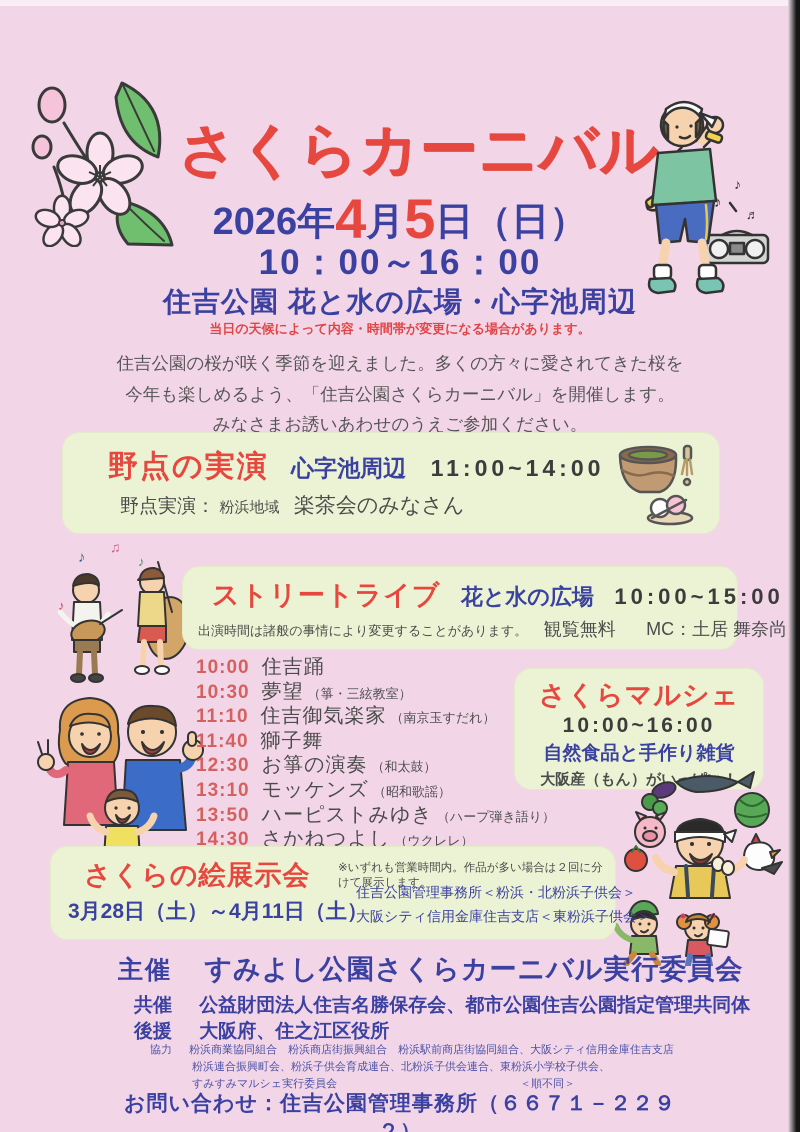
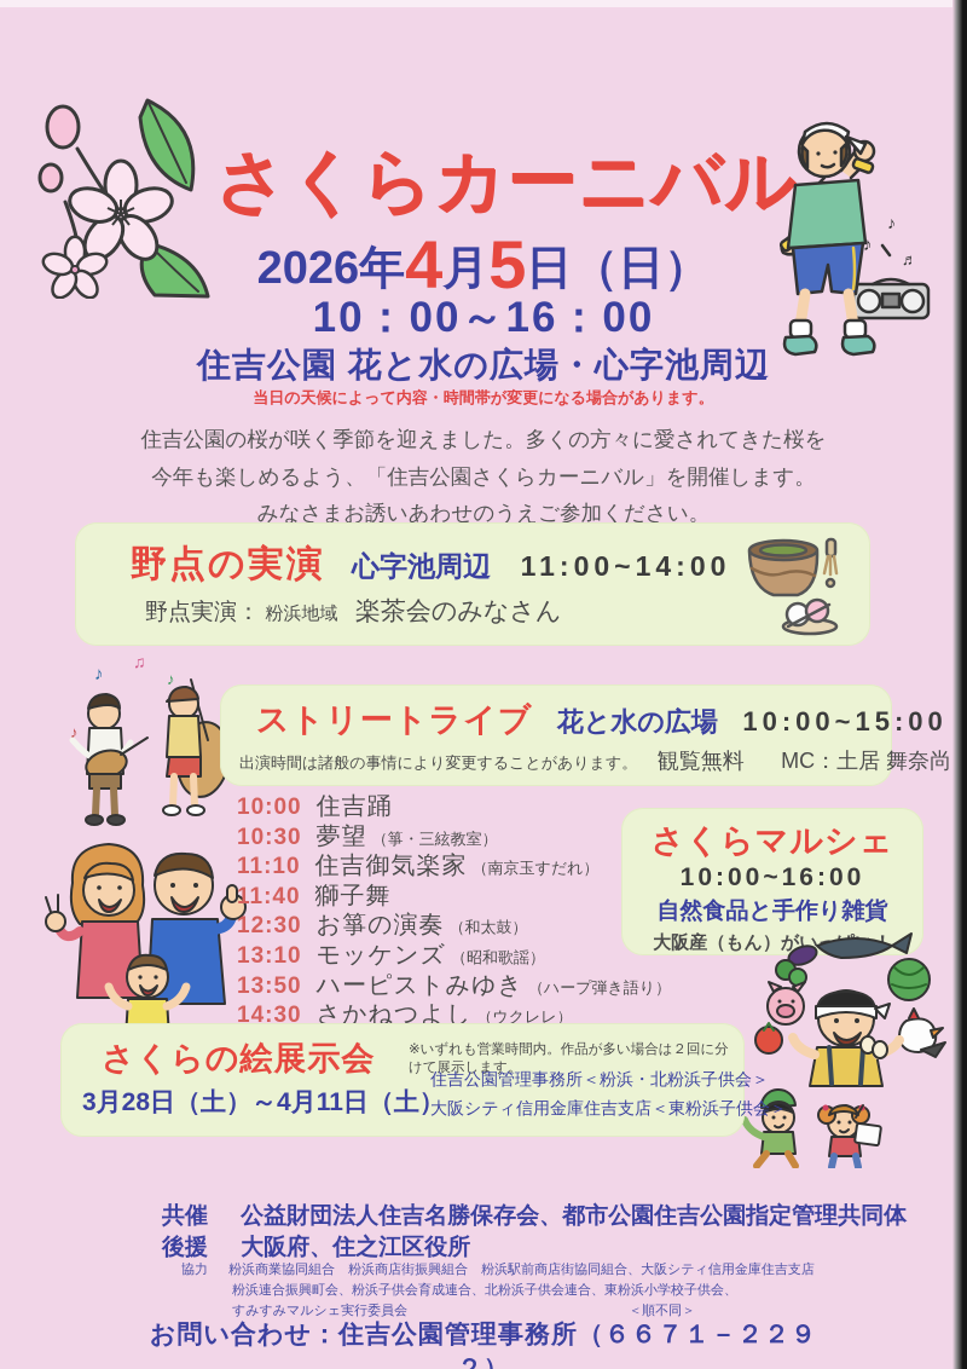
  さくらカーニバル
  2026年4月5日（日）
  10：00～16：00
  住吉公園 花と水の広場・心字池周辺
  当日の天候によって内容・時間帯が変更になる場合があります。
  ♪
  ♪
  ♬
  住吉公園の桜が咲く季節を迎えました。多くの方々に愛されてきた桜を
  今年も楽しめるよう、「住吉公園さくらカーニバル」を開催します。
  みなさまお誘いあわせのうえご参加ください。
  野点の実演 心字池周辺 11:00~14:00
  野点実演： 粉浜地域 楽茶会のみなさん
  ♪
  ♫
  ♪
  ♪
  ストリートライブ 花と水の広場 10:00~15:00
  出演時間は諸般の事情により変更することがあります。 観覧無料 MC：土居 舞奈尚
  10:00 住吉踊
  10:30 夢望 （箏・三絃教室）
  11:10 住吉御気楽家 （南京玉すだれ）
  11:40 獅子舞
  12:30 お箏の演奏 （和太鼓）
  13:10 モッケンズ （昭和歌謡）
  13:50 ハーピストみゆき （ハープ弾き語り）
  14:30 さかねつよし （ウクレレ）
  さくらマルシェ
  10:00~16:00
  自然食品と手作り雑貨
  さくらの絵展示会
  3月28日（土）～4月11日（土）
  ※いずれも営業時間内。作品が多い場合は２回に分けて展示します。
  住吉公園管理事務所＜粉浜・北粉浜子供会＞
  大阪シティ信用金庫住吉支店＜東粉浜子供会＞
- 主催 すみよし公園さくらカーニバル実行委員会
  共催 公益財団法人住吉名勝保存会、都市公園住吉公園指定管理共同体
  後援 大阪府、住之江区役所
  協力 粉浜商業協同組合 粉浜商店街振興組合 粉浜駅前商店街協同組合、大阪シティ信用金庫住吉支店
  粉浜連合振興町会、粉浜子供会育成連合、北粉浜子供会連合、東粉浜小学校子供会、
  すみすみマルシェ実行委員会 ＜順不同＞
  お問い合わせ：住吉公園管理事務所（６６７１－２２９
